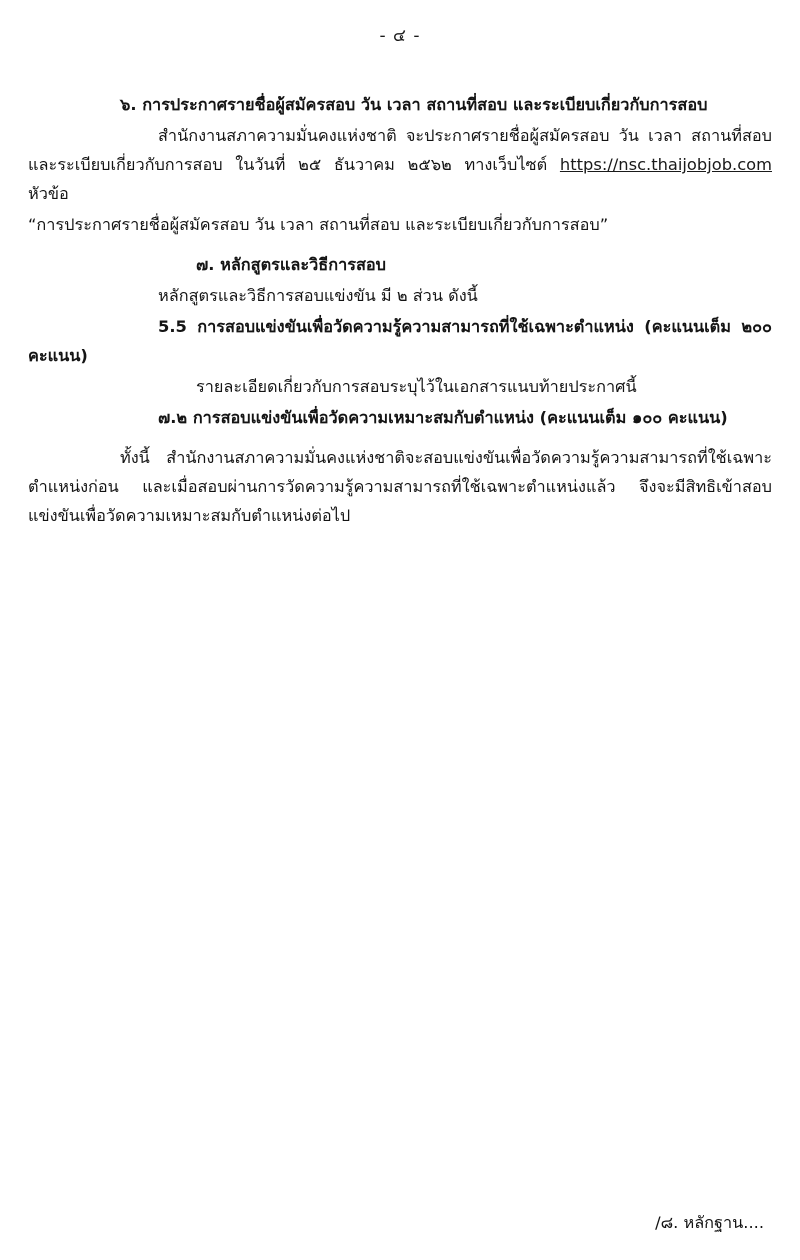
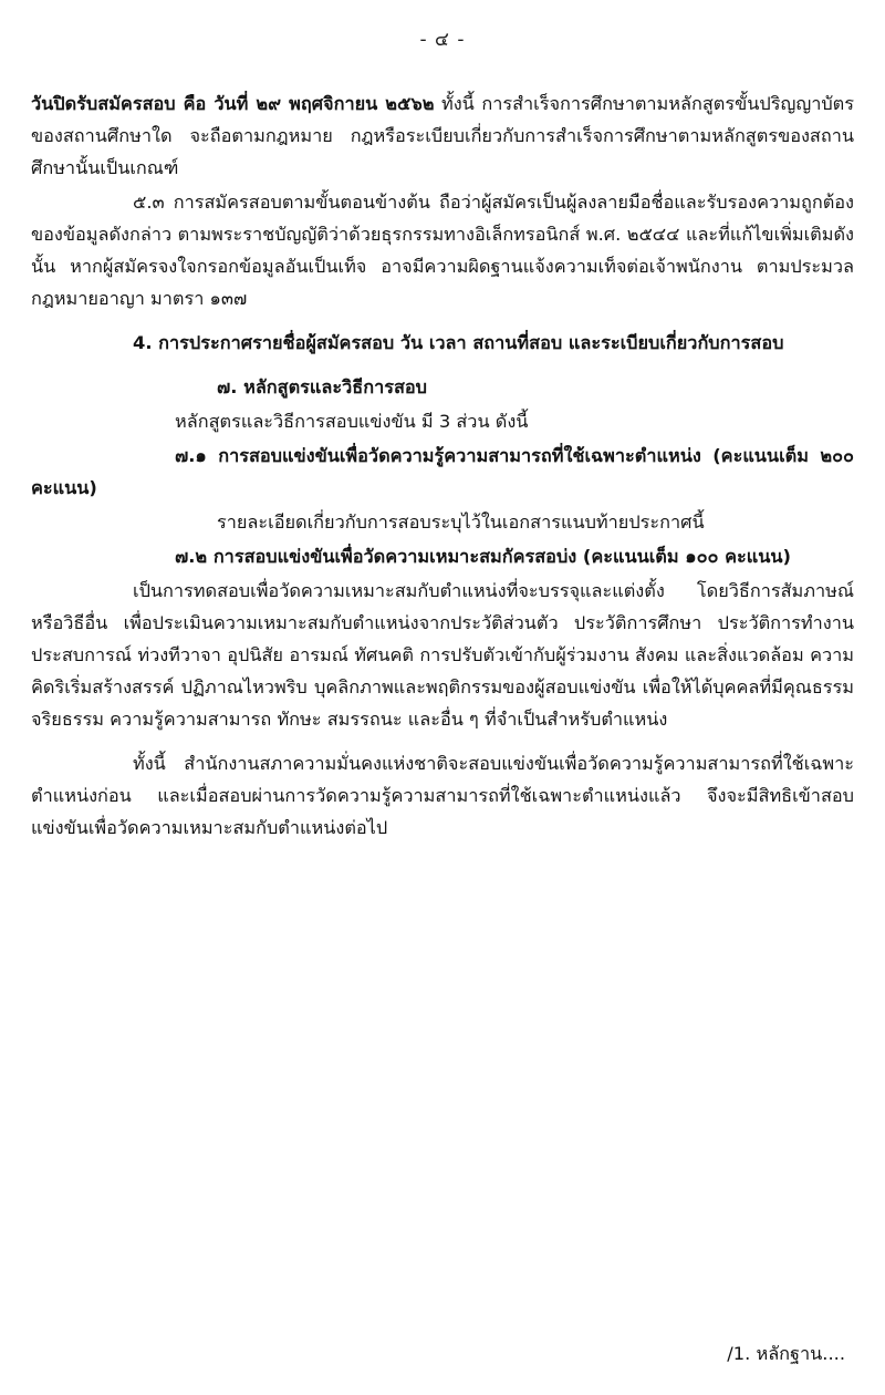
  - ๔ -
+ วันปิดรับสมัครสอบ คือ วันที่ ๒๙ พฤศจิกายน ๒๕๖๒ ทั้งนี้ การสำเร็จการศึกษาตามหลักสูตรขั้นปริญญาบัตรของสถานศึกษาใด จะถือตามกฎหมาย กฎหรือระเบียบเกี่ยวกับการสำเร็จการศึกษาตามหลักสูตรของสถานศึกษานั้นเป็นเกณฑ์
+ ๕.๓ การสมัครสอบตามขั้นตอนข้างต้น ถือว่าผู้สมัครเป็นผู้ลงลายมือชื่อและรับรองความถูกต้องของข้อมูลดังกล่าว ตามพระราชบัญญัติว่าด้วยธุรกรรมทางอิเล็กทรอนิกส์ พ.ศ. ๒๕๔๔ และที่แก้ไขเพิ่มเติมดังนั้น หากผู้สมัครจงใจกรอกข้อมูลอันเป็นเท็จ อาจมีความผิดฐานแจ้งความเท็จต่อเจ้าพนักงาน ตามประมวลกฎหมายอาญา มาตรา ๑๓๗
- ๖. การประกาศรายชื่อผู้สมัครสอบ วัน เวลา สถานที่สอบ และระเบียบเกี่ยวกับการสอบ
+ 4. การประกาศรายชื่อผู้สมัครสอบ วัน เวลา สถานที่สอบ และระเบียบเกี่ยวกับการสอบ
- สำนักงานสภาความมั่นคงแห่งชาติ จะประกาศรายชื่อผู้สมัครสอบ วัน เวลา สถานที่สอบและระเบียบเกี่ยวกับการสอบ ในวันที่ ๒๕ ธันวาคม ๒๕๖๒ ทางเว็บไซต์ https://nsc.thaijobjob.com หัวข้อ
- “การประกาศรายชื่อผู้สมัครสอบ วัน เวลา สถานที่สอบ และระเบียบเกี่ยวกับการสอบ”
  ๗. หลักสูตรและวิธีการสอบ
- หลักสูตรและวิธีการสอบแข่งขัน มี ๒ ส่วน ดังนี้
+ หลักสูตรและวิธีการสอบแข่งขัน มี 3 ส่วน ดังนี้
- 5.5 การสอบแข่งขันเพื่อวัดความรู้ความสามารถที่ใช้เฉพาะตำแหน่ง (คะแนนเต็ม ๒๐๐ คะแนน)
+ ๗.๑ การสอบแข่งขันเพื่อวัดความรู้ความสามารถที่ใช้เฉพาะตำแหน่ง (คะแนนเต็ม ๒๐๐ คะแนน)
  รายละเอียดเกี่ยวกับการสอบระบุไว้ในเอกสารแนบท้ายประกาศนี้
- ๗.๒ การสอบแข่งขันเพื่อวัดความเหมาะสมกับตำแหน่ง (คะแนนเต็ม ๑๐๐ คะแนน)
+ ๗.๒ การสอบแข่งขันเพื่อวัดความเหมาะสมกัครสอบ่ง (คะแนนเต็ม ๑๐๐ คะแนน)
+ เป็นการทดสอบเพื่อวัดความเหมาะสมกับตำแหน่งที่จะบรรจุและแต่งตั้ง โดยวิธีการสัมภาษณ์หรือวิธีอื่น เพื่อประเมินความเหมาะสมกับตำแหน่งจากประวัติส่วนตัว ประวัติการศึกษา ประวัติการทำงาน ประสบการณ์ ท่วงทีวาจา อุปนิสัย อารมณ์ ทัศนคติ การปรับตัวเข้ากับผู้ร่วมงาน สังคม และสิ่งแวดล้อม ความคิดริเริ่มสร้างสรรค์ ปฏิภาณไหวพริบ บุคลิกภาพและพฤติกรรมของผู้สอบแข่งขัน เพื่อให้ได้บุคคลที่มีคุณธรรม จริยธรรม ความรู้ความสามารถ ทักษะ สมรรถนะ และอื่น ๆ ที่จำเป็นสำหรับตำแหน่ง
  ทั้งนี้ สำนักงานสภาความมั่นคงแห่งชาติจะสอบแข่งขันเพื่อวัดความรู้ความสามารถที่ใช้เฉพาะตำแหน่งก่อน และเมื่อสอบผ่านการวัดความรู้ความสามารถที่ใช้เฉพาะตำแหน่งแล้ว จึงจะมีสิทธิเข้าสอบแข่งขันเพื่อวัดความเหมาะสมกับตำแหน่งต่อไป
- /๘. หลักฐาน....
+ /1. หลักฐาน....
